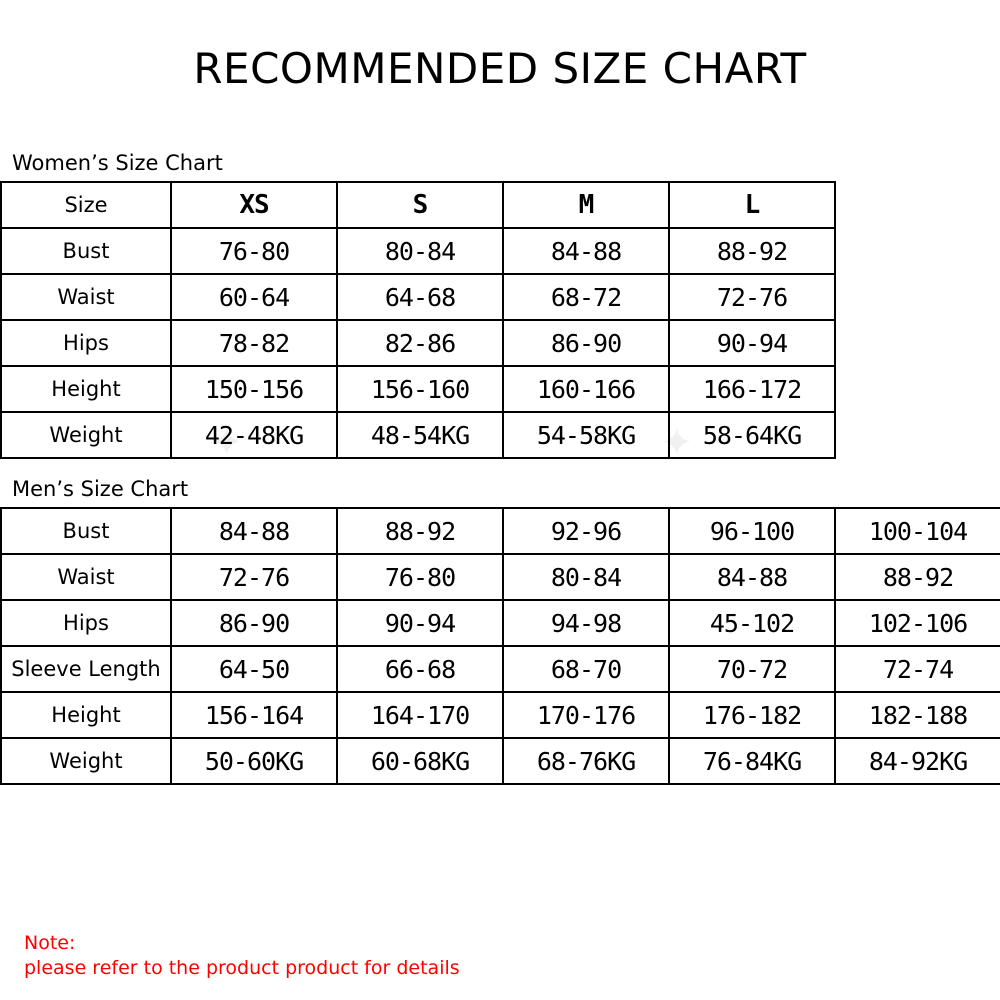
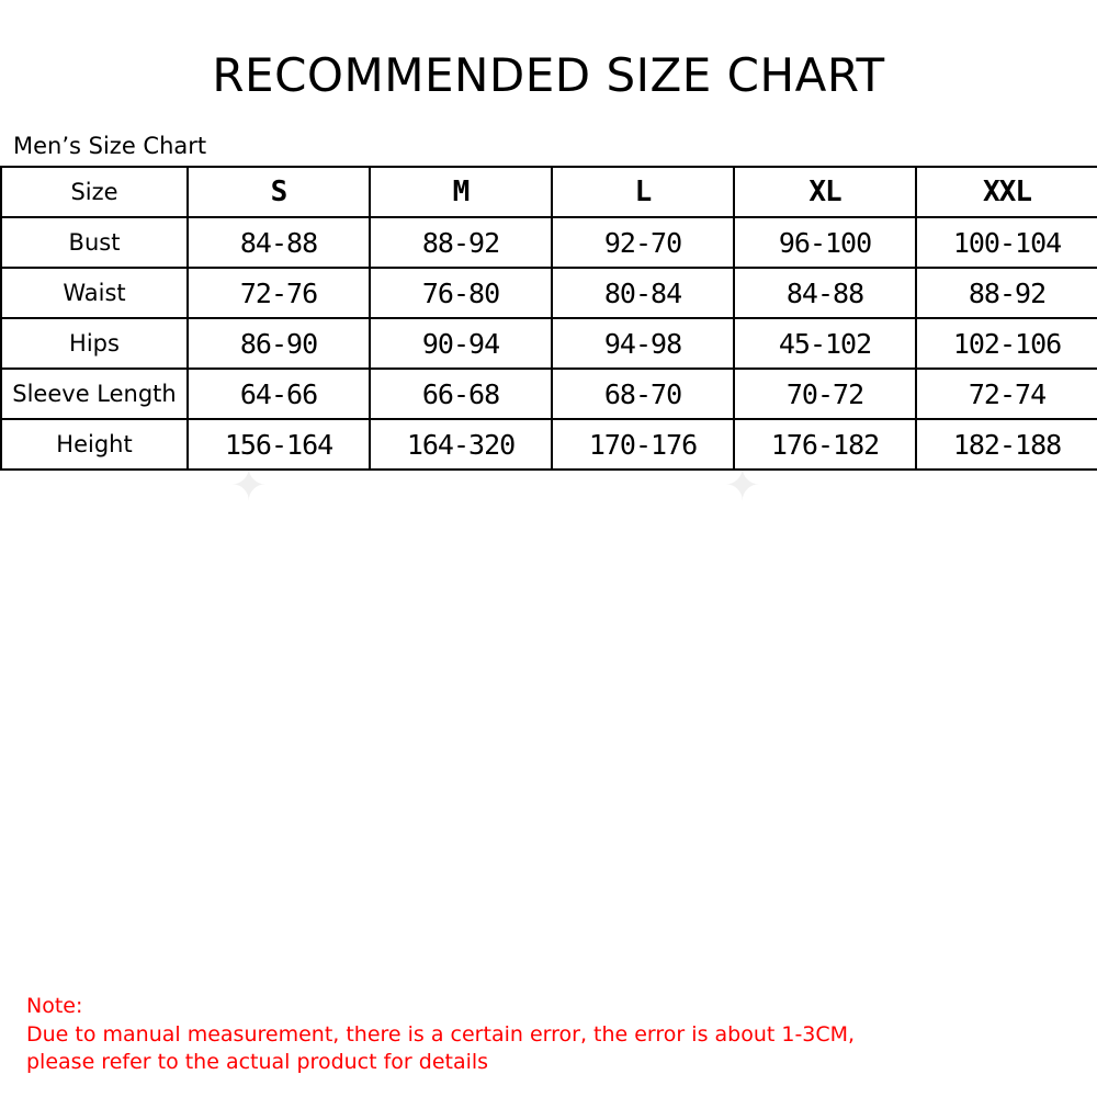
  ✦
  ✦
  RECOMMENDED SIZE CHART
- Women’s Size Chart
- Size	XS	S	M	L
- Bust	76-80	80-84	84-88	88-92
- Waist	60-64	64-68	68-72	72-76
- Hips	78-82	82-86	86-90	90-94
- Height	150-156	156-160	160-166	166-172
- Weight	42-48KG	48-54KG	54-58KG	58-64KG
  Men’s Size Chart
+ Size	S	M	L	XL	XXL
- Bust	84-88	88-92	92-96	96-100	100-104
+ Bust	84-88	88-92	92-70	96-100	100-104
  Waist	72-76	76-80	80-84	84-88	88-92
  Hips	86-90	90-94	94-98	45-102	102-106
- Sleeve Length	64-50	66-68	68-70	70-72	72-74
+ Sleeve Length	64-66	66-68	68-70	70-72	72-74
- Height	156-164	164-170	170-176	176-182	182-188
+ Height	156-164	164-320	170-176	176-182	182-188
- Weight	50-60KG	60-68KG	68-76KG	76-84KG	84-92KG
  Note:
+ Due to manual measurement, there is a certain error, the error is about 1-3CM,
- please refer to the product product for details
+ please refer to the actual product for details
